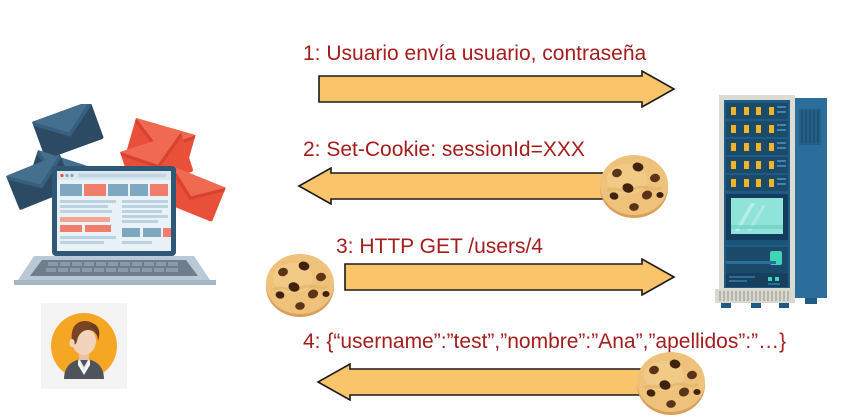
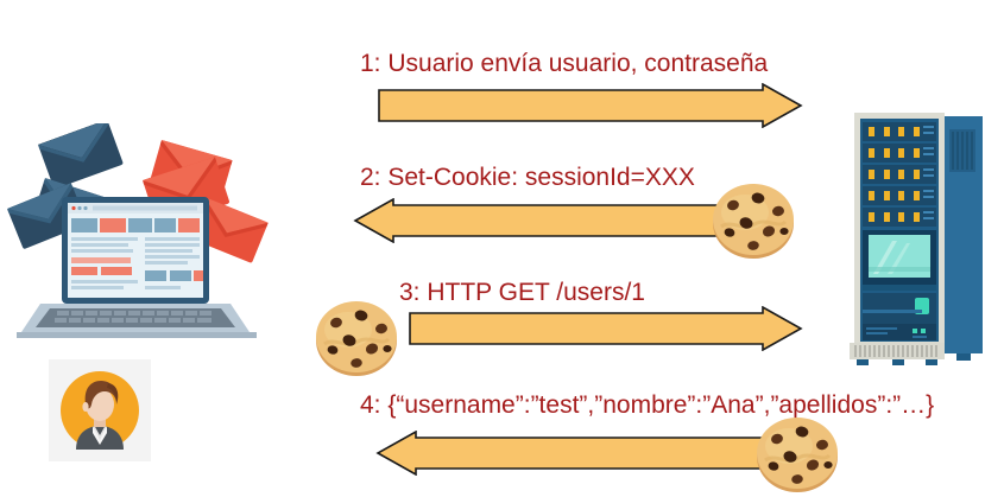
  1: Usuario envía usuario, contraseña
  2: Set-Cookie: sessionId=XXX
- 3: HTTP GET /users/4
+ 3: HTTP GET /users/1
  4: {“username”:”test”,”nombre”:”Ana”,”apellidos”:”…}
